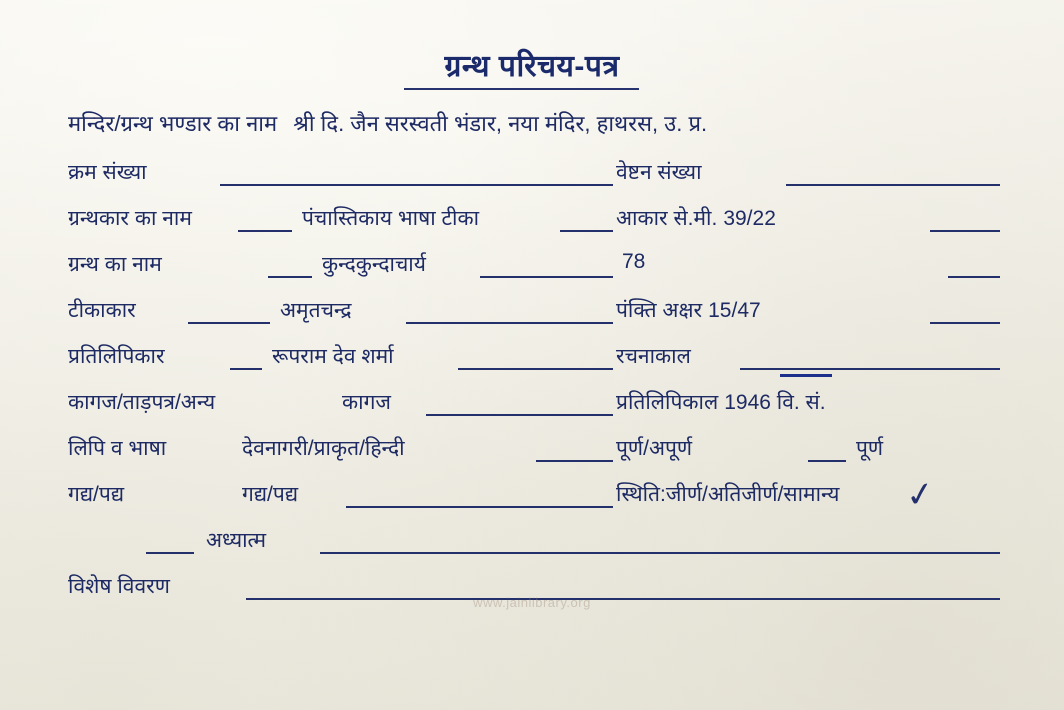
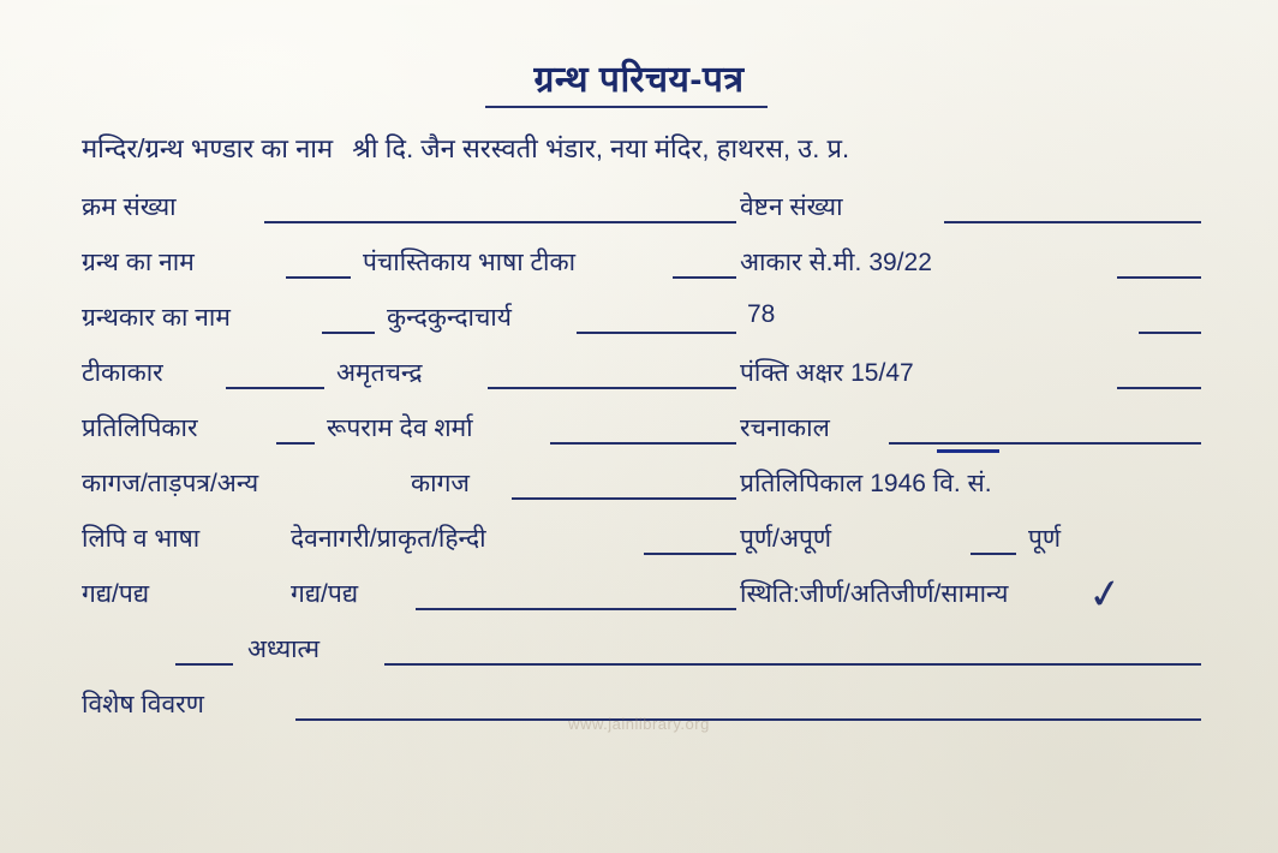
  ग्रन्थ परिचय-पत्र
  मन्दिर/ग्रन्थ भण्डार का नाम श्री दि. जैन सरस्वती भंडार, नया मंदिर, हाथरस, उ. प्र.
  क्रम संख्या
  वेष्टन संख्या
- ग्रन्थकार का नाम
+ ग्रन्थ का नाम
  पंचास्तिकाय भाषा टीका
  आकार से.मी.
  39/22
- ग्रन्थ का नाम
+ ग्रन्थकार का नाम
  कुन्दकुन्दाचार्य
  78
  टीकाकार
  अमृतचन्द्र
  पंक्ति अक्षर
  15/47
  प्रतिलिपिकार
  रूपराम देव शर्मा
  रचनाकाल
  कागज/ताड़पत्र/अन्य
  कागज
  प्रतिलिपिकाल
  1946 वि. सं.
  लिपि व भाषा
  देवनागरी/प्राकृत/हिन्दी
  पूर्ण/अपूर्ण
  पूर्ण
  गद्य/पद्य
  गद्य/पद्य
  स्थिति:जीर्ण/अतिजीर्ण/सामान्य
  अध्यात्म
  विशेष विवरण
  www.jainlibrary.org
